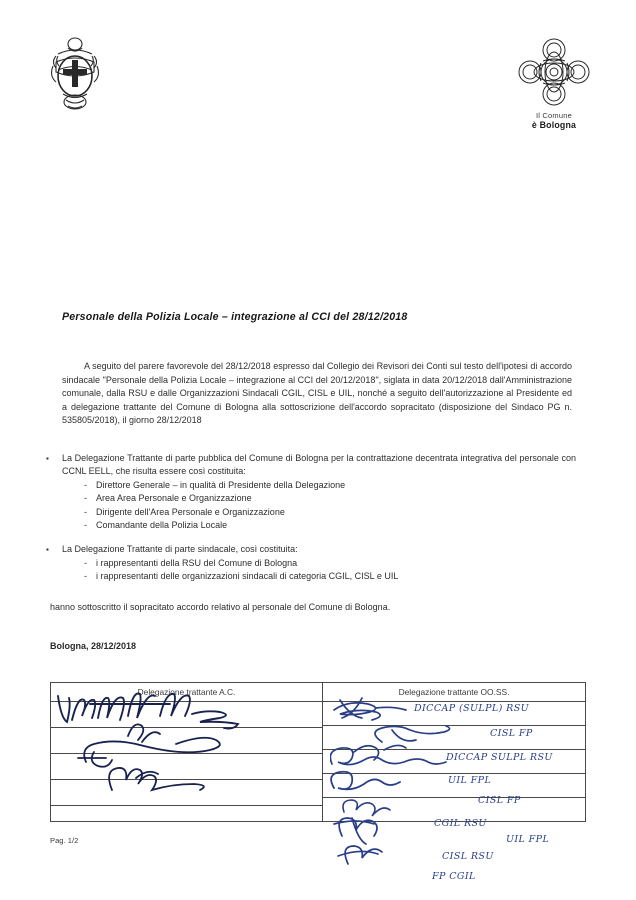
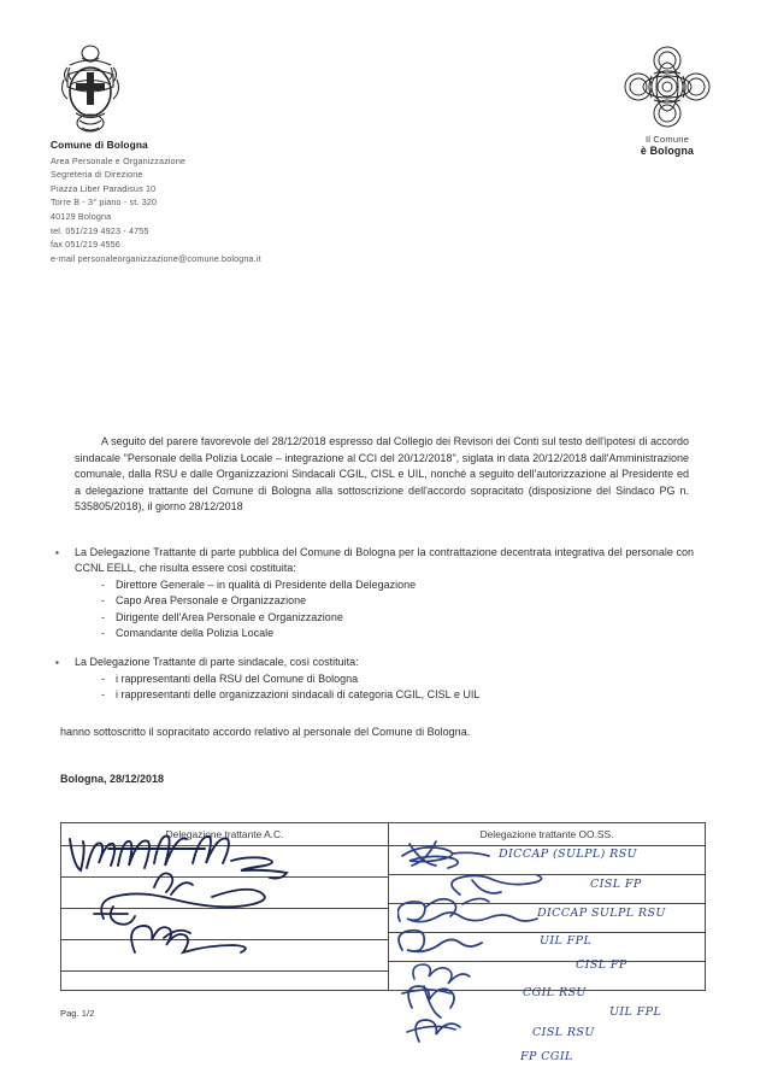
+ Comune di Bologna
+ Area Personale e Organizzazione
+ Segreteria di Direzione
+ Piazza Liber Paradisus 10
+ Torre B - 3° piano - st. 320
+ 40129 Bologna
+ tel. 051/219 4923 - 4755
+ fax 051/219 4556
+ e-mail personaleorganizzazione@comune.bologna.it
  Il Comune
  è Bologna
- Personale della Polizia Locale – integrazione al CCI del 28/12/2018
  A seguito del parere favorevole del 28/12/2018 espresso dal Collegio dei Revisori dei Conti sul testo dell'ipotesi di accordo sindacale "Personale della Polizia Locale – integrazione al CCI del 20/12/2018", siglata in data 20/12/2018 dall'Amministrazione comunale, dalla RSU e dalle Organizzazioni Sindacali CGIL, CISL e UIL, nonché a seguito dell'autorizzazione al Presidente ed a delegazione trattante del Comune di Bologna alla sottoscrizione dell'accordo sopracitato (disposizione del Sindaco PG n. 535805/2018), il giorno 28/12/2018
  ▪
  La Delegazione Trattante di parte pubblica del Comune di Bologna per la contrattazione decentrata integrativa del personale con CCNL EELL, che risulta essere così costituita:
  -
  Direttore Generale – in qualità di Presidente della Delegazione
  -
- Area Area Personale e Organizzazione
+ Capo Area Personale e Organizzazione
  -
  Dirigente dell'Area Personale e Organizzazione
  -
  Comandante della Polizia Locale
  ▪
  La Delegazione Trattante di parte sindacale, così costituita:
  -
  i rappresentanti della RSU del Comune di Bologna
  -
  i rappresentanti delle organizzazioni sindacali di categoria CGIL, CISL e UIL
  hanno sottoscritto il sopracitato accordo relativo al personale del Comune di Bologna.
  Bologna, 28/12/2018
  Delegazione trattante A.C.
  Delegazione trattante OO.SS.
  DICCAP (SULPL) RSU
  CISL FP
  DICCAP SULPL RSU
  UIL FPL
  CISL FP
  CGIL RSU
  UIL FPL
  CISL RSU
  FP CGIL
  Pag. 1/2
